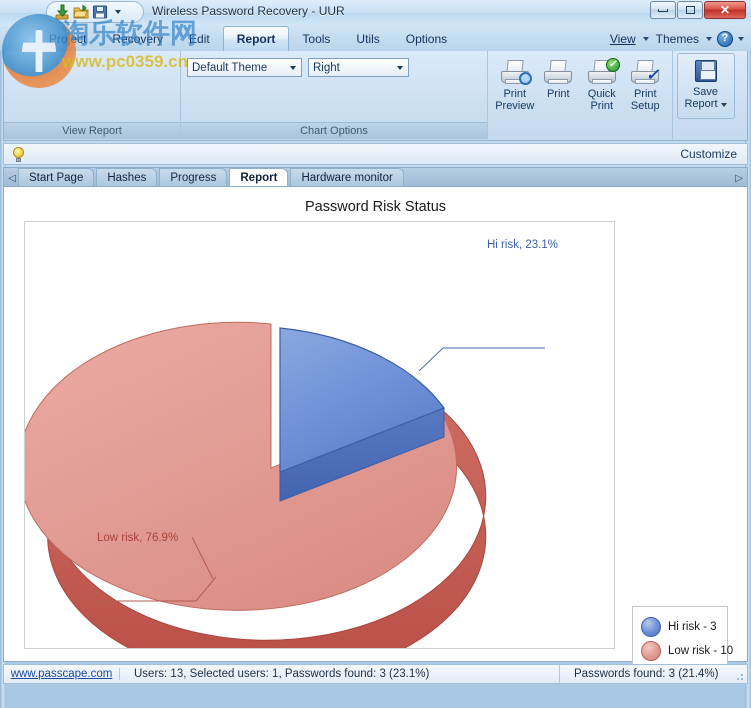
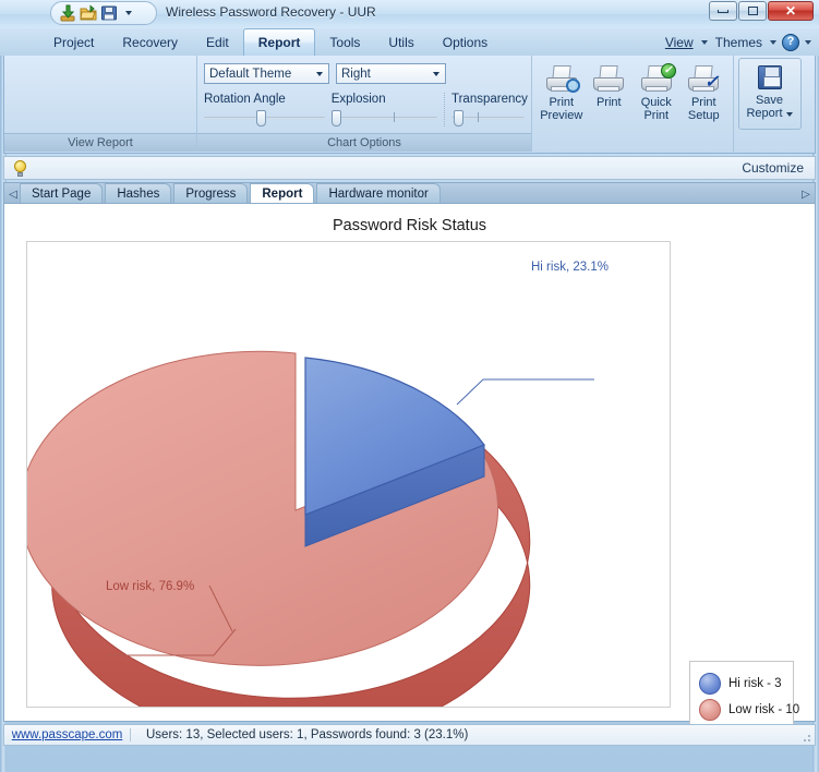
  Wireless Password Recovery - UUR
  ✕
  Project
  Recovery
  Edit
  Report
  Tools
  Utils
  Options
  View
  Themes
  ?
  View Report
  Default Theme
  Right
+ Rotation Angle
+ Explosion
+ Transparency
  Chart Options
  Print
  Preview
  Print
  ✓
  Quick
  Print
  ✓
  Print
  Setup
  Save
  Report
  Customize
  ◁
  Start Page
  Hashes
  Progress
  Report
  Hardware monitor
  ▷
  Password Risk Status
  Hi risk, 23.1%
  Low risk, 76.9%
  Hi risk - 3
  Low risk - 10
  www.passcape.com
  Users: 13, Selected users: 1, Passwords found: 3 (23.1%)
- Passwords found: 3 (21.4%)
- 淘乐软件网
- www.pc0359.cn
